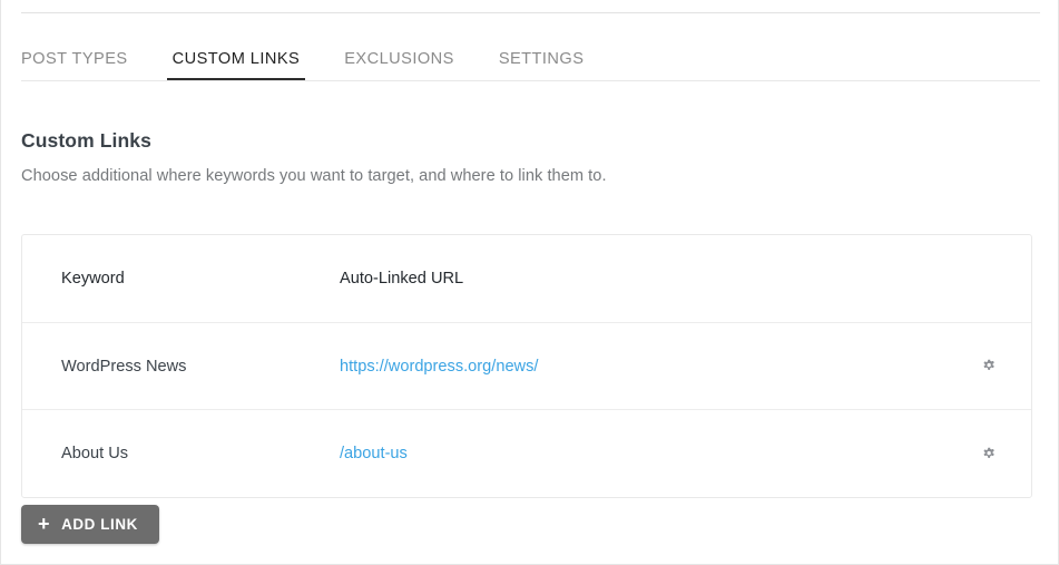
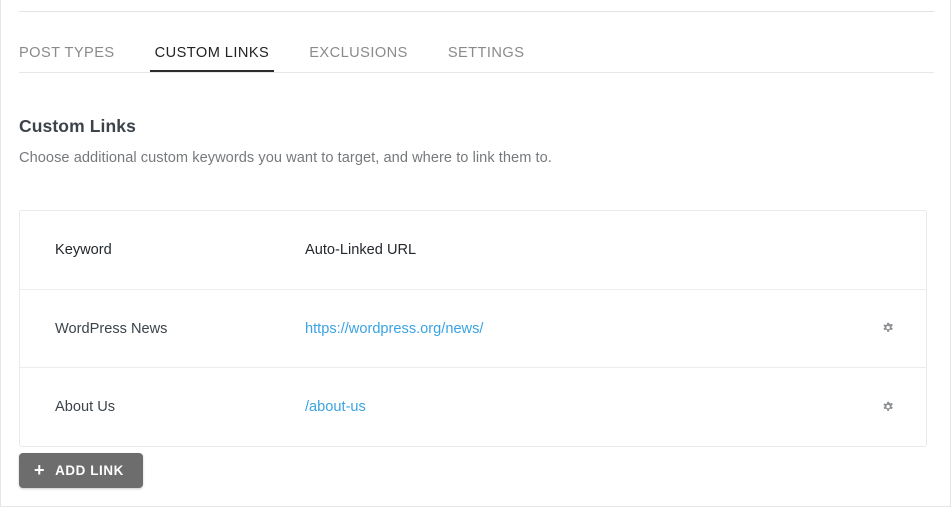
  POST TYPES
  CUSTOM LINKS
  EXCLUSIONS
  SETTINGS
  Custom Links
- Choose additional where keywords you want to target, and where to link them to.
+ Choose additional custom keywords you want to target, and where to link them to.
  Keyword
  Auto-Linked URL
  WordPress News
  https://wordpress.org/news/
  About Us
  /about-us
  +
  ADD LINK
